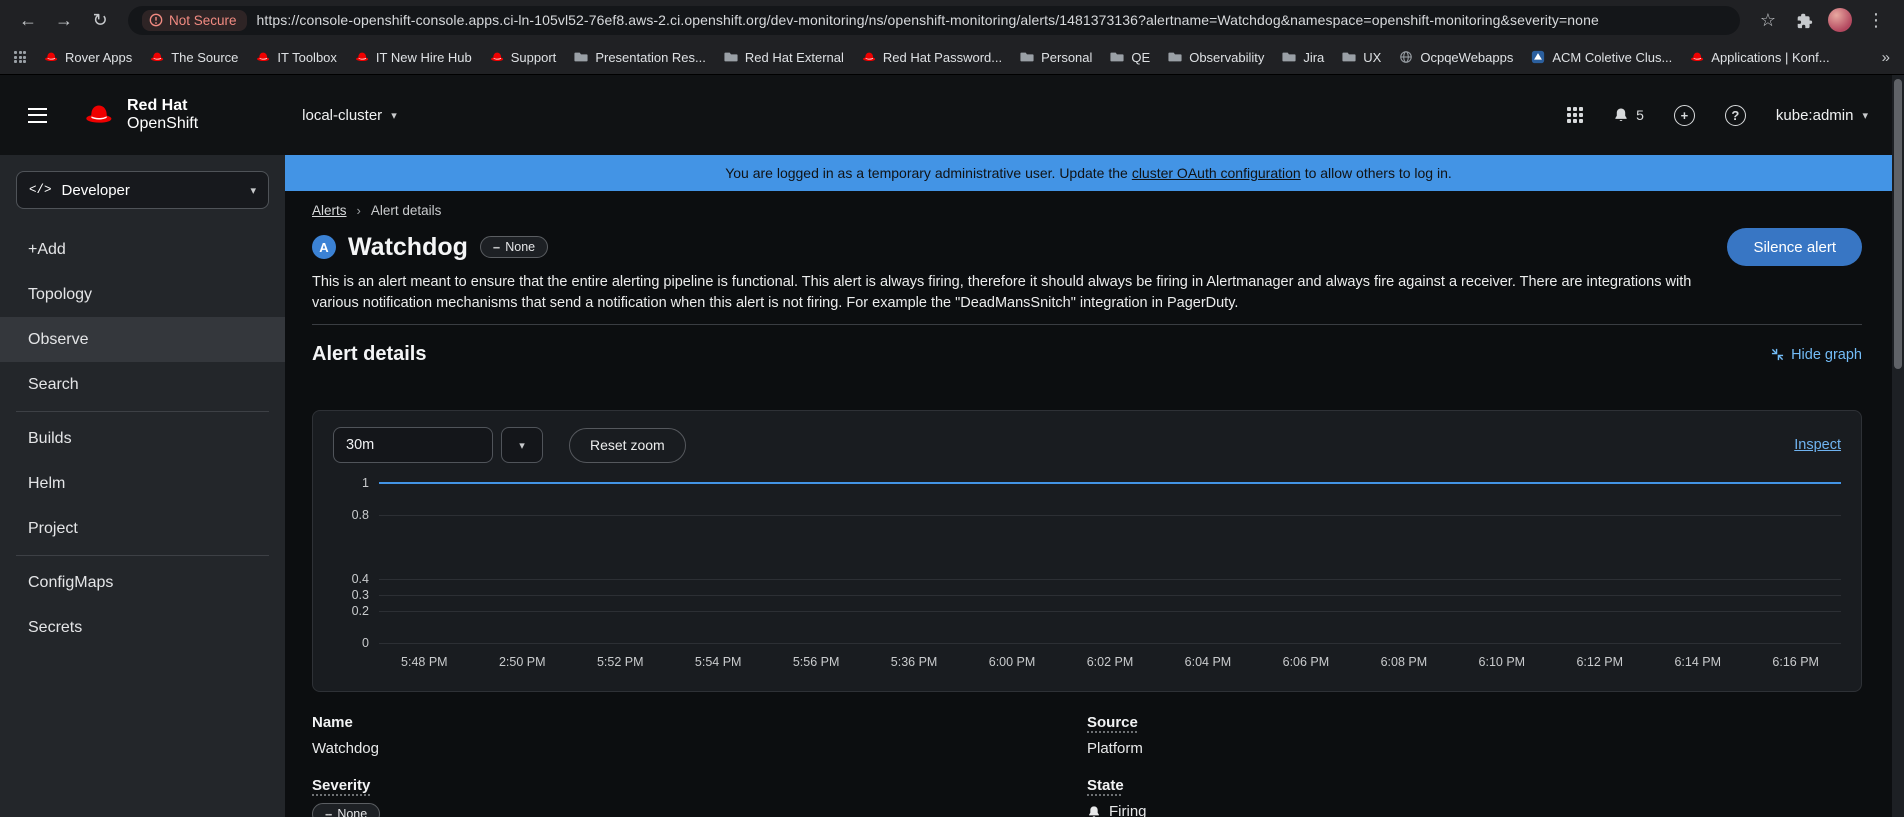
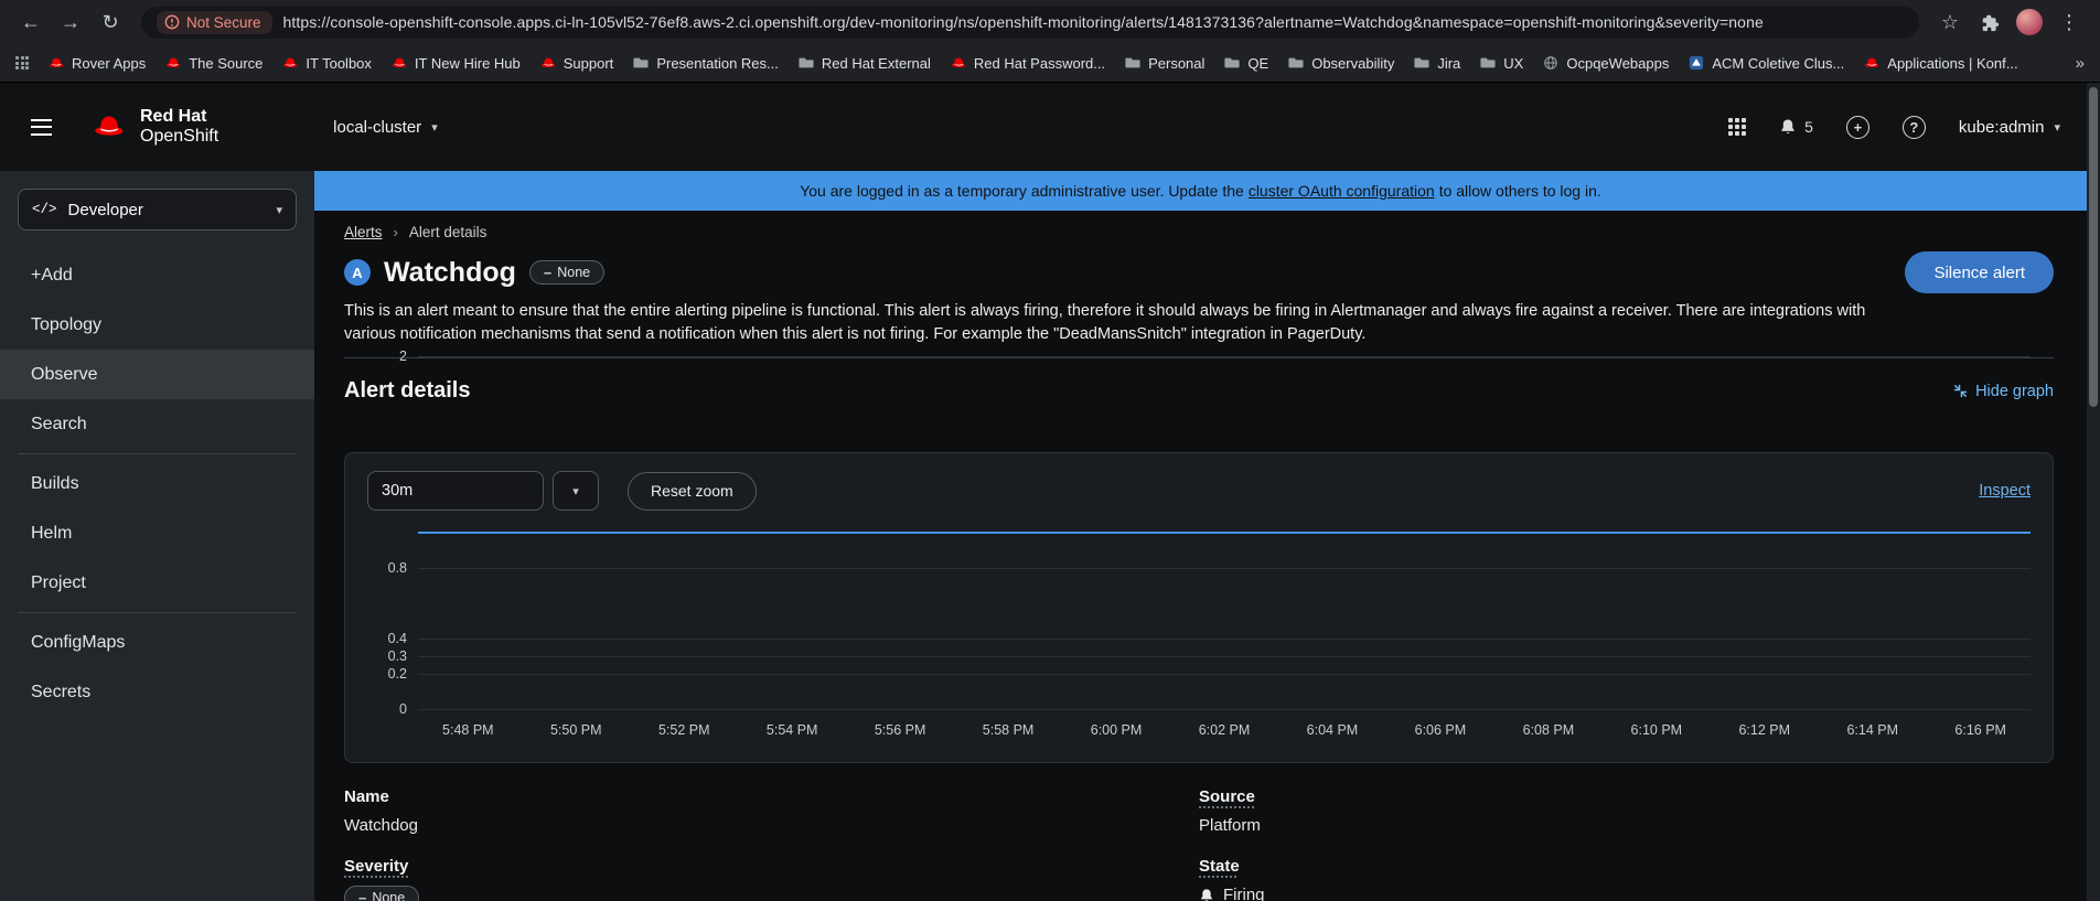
  ←
  →
  ↻
  Not Secure
  https://console-openshift-console.apps.ci-ln-105vl52-76ef8.aws-2.ci.openshift.org/dev-monitoring/ns/openshift-monitoring/alerts/1481373136?alertname=Watchdog&namespace=openshift-monitoring&severity=none
  ☆
  ⋮
  Rover Apps
  The Source
  IT Toolbox
  IT New Hire Hub
  Support
  Presentation Res...
  Red Hat External
  Red Hat Password...
  Personal
  QE
  Observability
  Jira
  UX
  OcpqeWebapps
  ACM Coletive Clus...
  Applications | Konf...
  »
  Red Hat
  OpenShift
  local-cluster
  ▾
  5
  +
  ?
  kube:admin
  ▾
  </>
  Developer
  ▾
  +Add
  Topology
  Observe
  Search
  Builds
  Helm
  Project
  ConfigMaps
  Secrets
  You are logged in as a temporary administrative user. Update the
  cluster OAuth configuration
  to allow others to log in.
  Alerts
  ›
  Alert details
  A
  Watchdog
  --
  None
  Silence alert
  This is an alert meant to ensure that the entire alerting pipeline is functional. This alert is always firing, therefore it should always be firing in Alertmanager and always fire against a receiver. There are integrations with various notification mechanisms that send a notification when this alert is not firing. For example the "DeadMansSnitch" integration in PagerDuty.
  Alert details
  Hide graph
  30m
  ▾
  Reset zoom
  Inspect
- 1
+ 2
  0.8
  0.3
  0.4
  0.2
  0
  5:48 PM
- 2:50 PM
+ 5:50 PM
  5:52 PM
  5:54 PM
  5:56 PM
- 5:36 PM
+ 5:58 PM
  6:00 PM
  6:02 PM
  6:04 PM
  6:06 PM
  6:08 PM
  6:10 PM
  6:12 PM
  6:14 PM
  6:16 PM
  Name
  Watchdog
  Source
  Platform
  Severity
  --
  None
  State
  Firing
